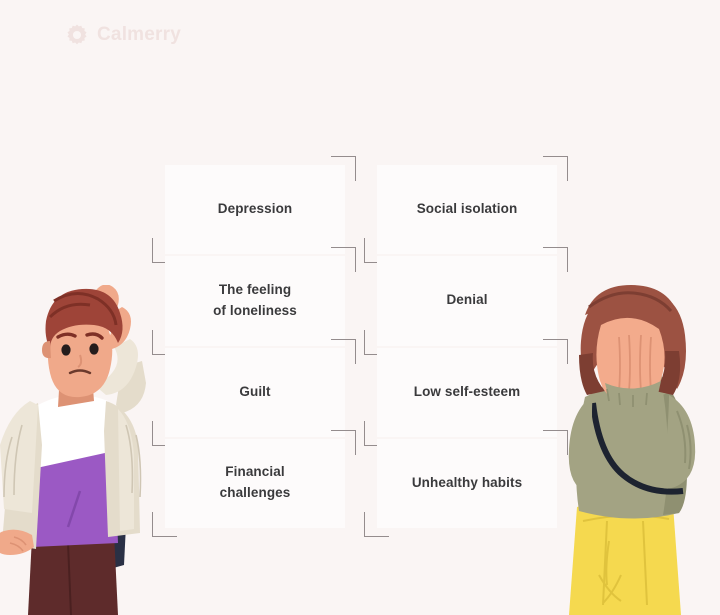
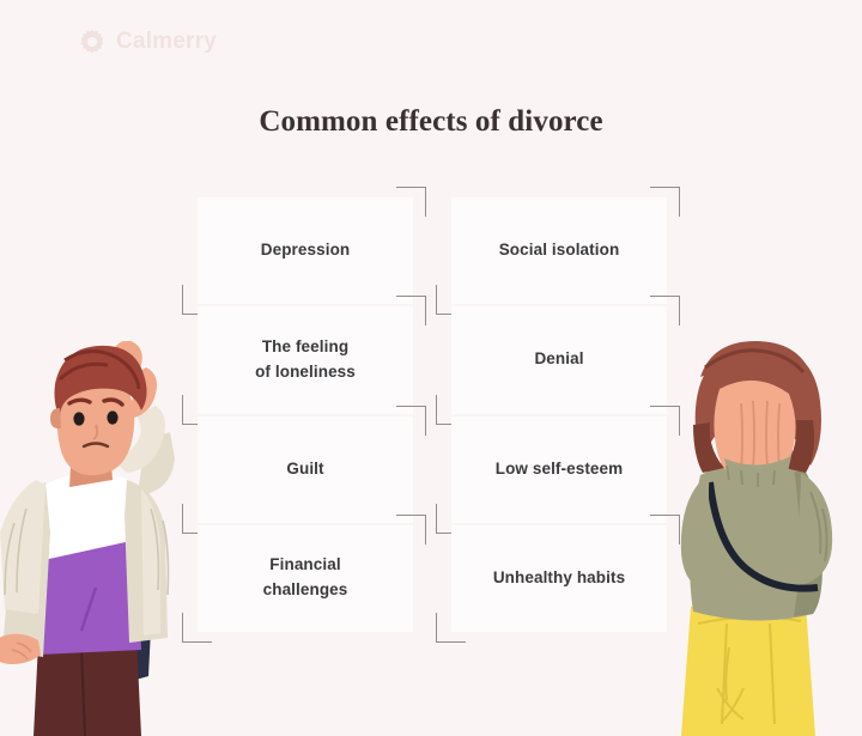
+ Common effects of divorce
  Depression
  Social isolation
  The feeling
  of loneliness
  Denial
  Guilt
  Low self-esteem
  Financial
  challenges
  Unhealthy habits
